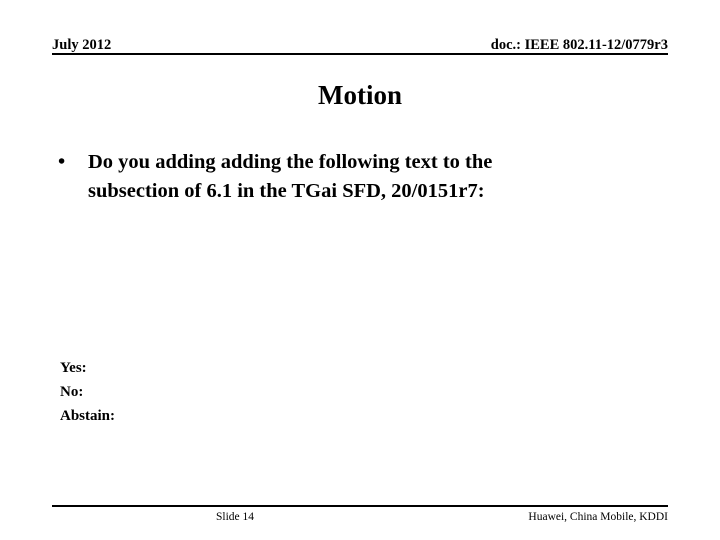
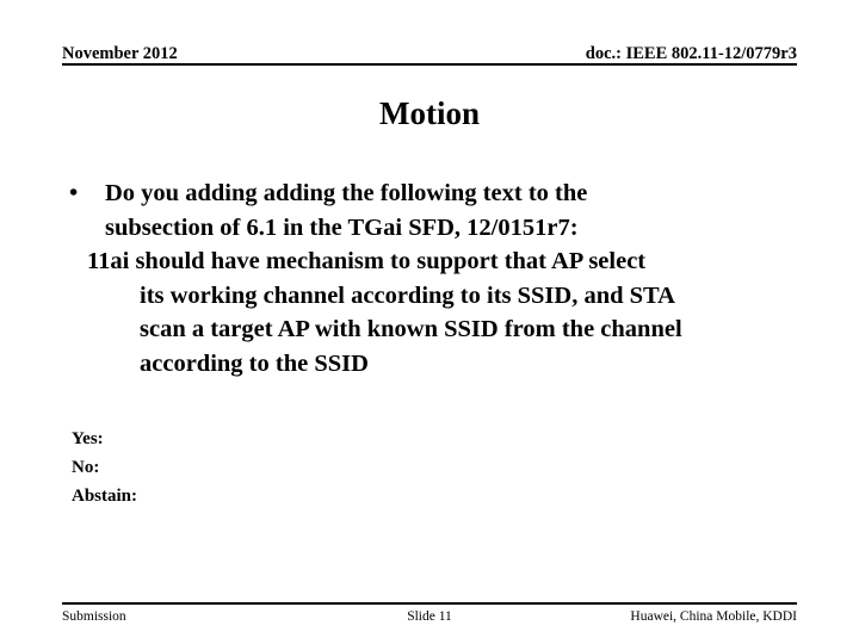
- July 2012
+ November 2012
  doc.: IEEE 802.11-12/0779r3
  Motion
  •
  Do you adding adding the following text to the
- subsection of 6.1 in the TGai SFD, 20/0151r7:
+ subsection of 6.1 in the TGai SFD, 12/0151r7:
+ 11ai should have mechanism to support that AP select
+ its working channel according to its SSID, and STA
+ scan a target AP with known SSID from the channel
+ according to the SSID
  Yes:
  No:
  Abstain:
+ Submission
- Slide 14
+ Slide 11
  Huawei, China Mobile, KDDI
